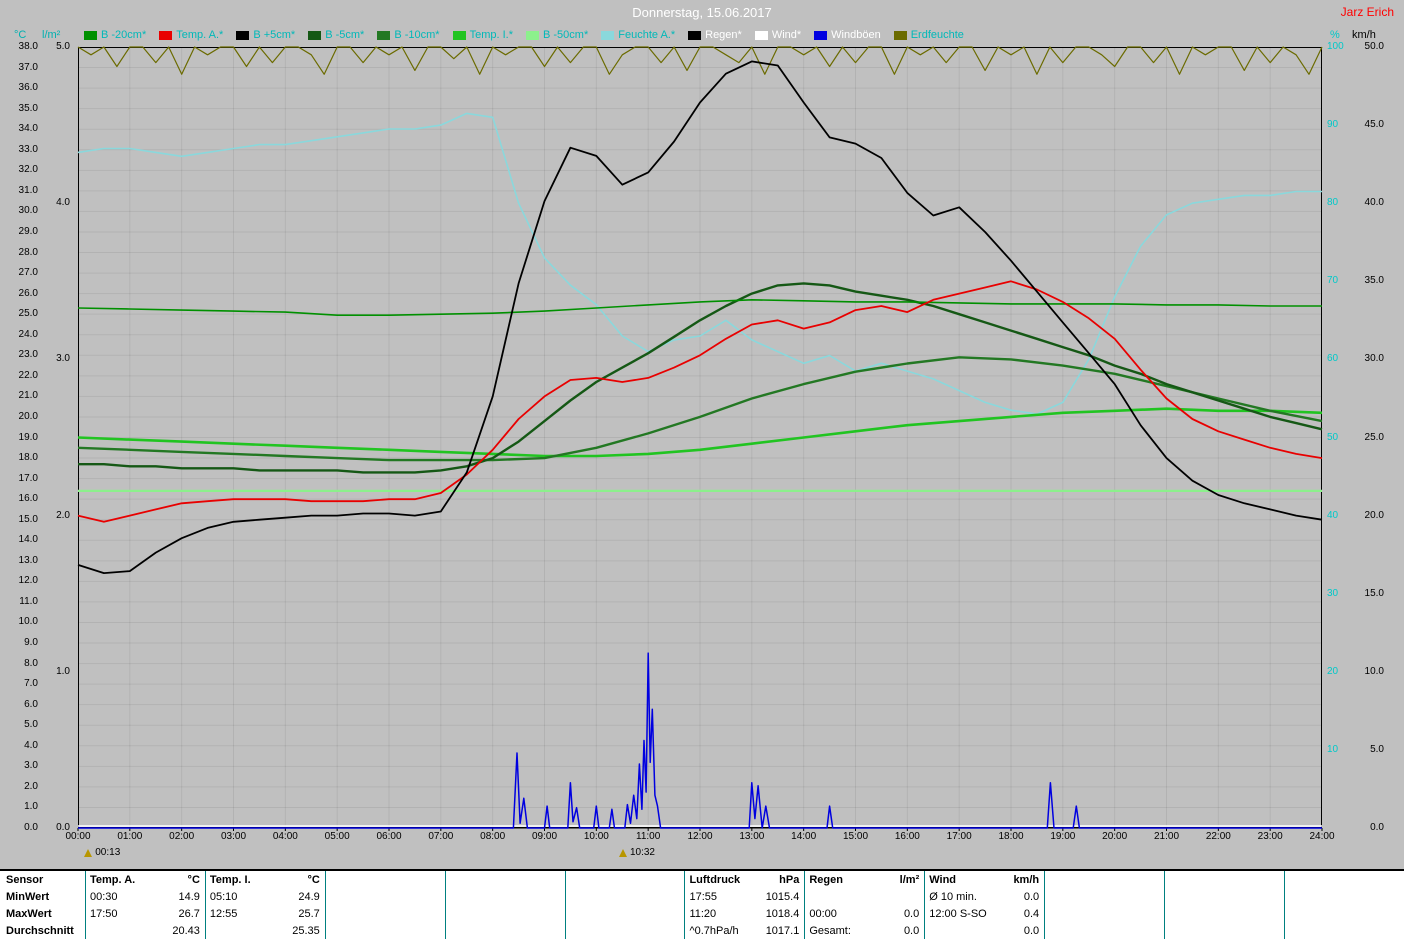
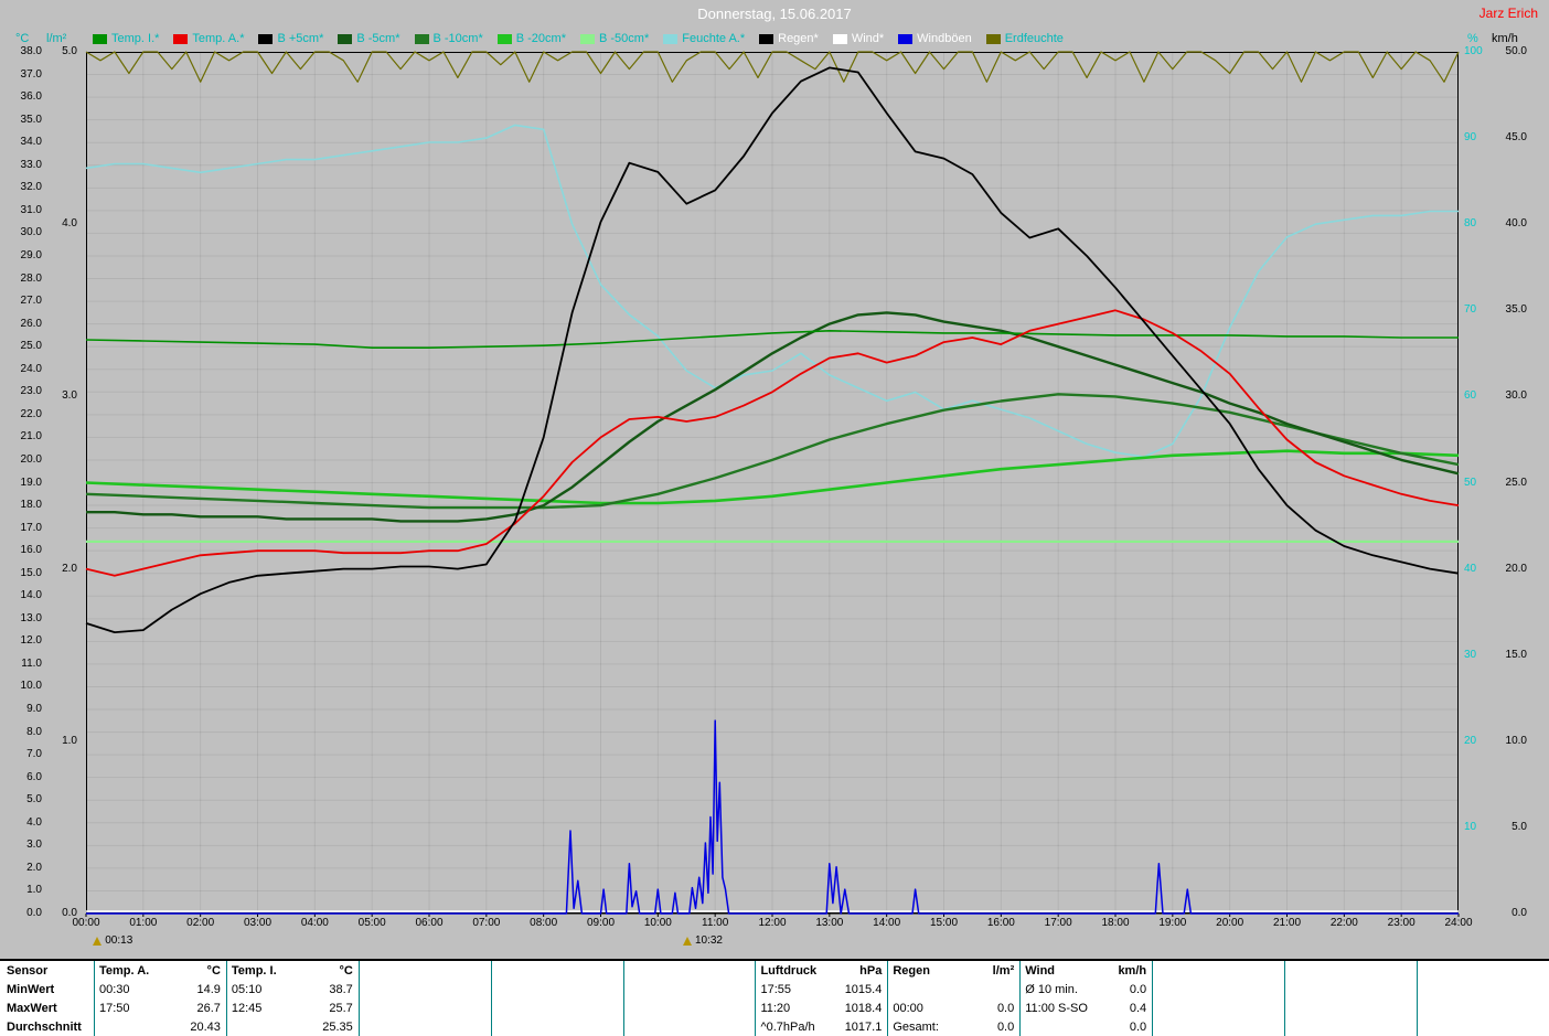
  Donnerstag, 15.06.2017
  Jarz Erich
  °C
  l/m²
  %
  km/h
- B -20cm*
+ Temp. I.*
  Temp. A.*
  B +5cm*
  B -5cm*
  B -10cm*
- Temp. I.*
+ B -20cm*
  B -50cm*
  Feuchte A.*
  Regen*
  Wind*
  Windböen
  Erdfeuchte
  38.0
  37.0
  36.0
  35.0
  34.0
  33.0
  32.0
  31.0
  30.0
  29.0
  28.0
  27.0
  26.0
  25.0
  24.0
  23.0
  22.0
  21.0
  20.0
  19.0
  18.0
  17.0
  16.0
  15.0
  14.0
  13.0
  12.0
  11.0
  10.0
  9.0
  8.0
  7.0
  6.0
  5.0
  4.0
  3.0
  2.0
  1.0
  0.0
  5.0
  4.0
  3.0
  2.0
  1.0
  0.0
  100
  90
  80
  70
  60
  50
  40
  30
  20
  10
  50.0
  45.0
  40.0
  35.0
  30.0
  25.0
  20.0
  15.0
  10.0
  5.0
  0.0
  00:00
  01:00
  02:00
  03:00
  04:00
  05:00
  06:00
  07:00
  08:00
  09:00
  10:00
  11:00
  12:00
  13:00
  14:00
  15:00
  16:00
  17:00
  18:00
  19:00
  20:00
  21:00
  22:00
  23:00
  24:00
  00:13
  10:32
  Sensor
  MinWert
  MaxWert
  Durchschnitt
  Temp. A.
  °C
  00:30
  14.9
  17:50
  26.7
  20.43
  Temp. I.
  °C
  05:10
- 24.9
+ 38.7
- 12:55
+ 12:45
  25.7
  25.35
  Luftdruck
  hPa
  17:55
  1015.4
  11:20
  1018.4
  ^0.7hPa/h
  1017.1
  Regen
  l/m²
  00:00
  0.0
  Gesamt:
  0.0
  Wind
  km/h
  Ø 10 min.
  0.0
- 12:00 S-SO
+ 11:00 S-SO
  0.4
  0.0
